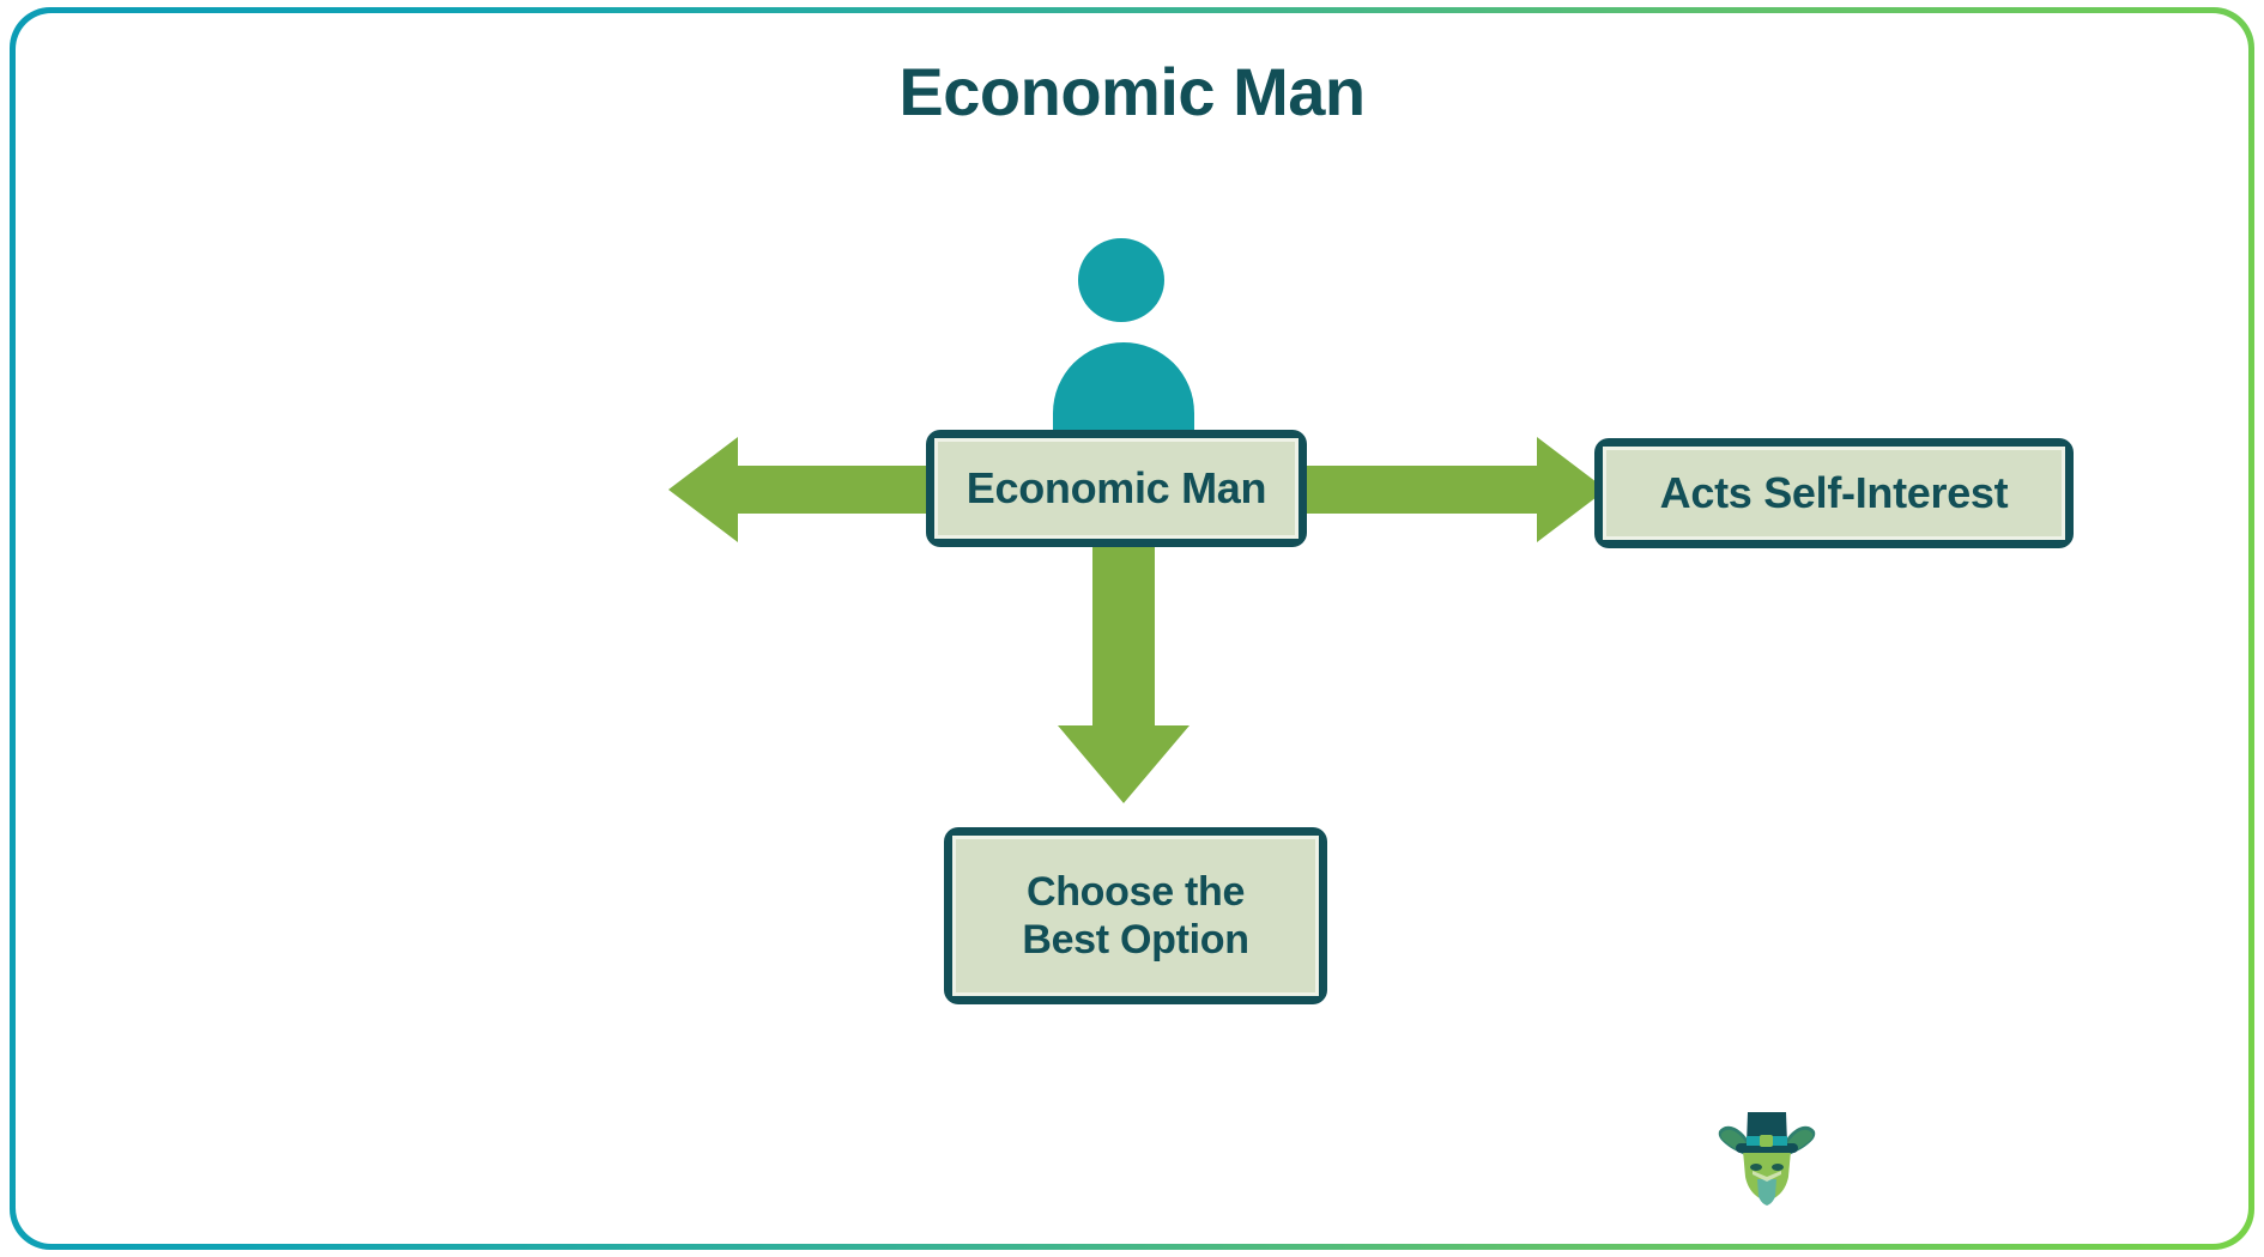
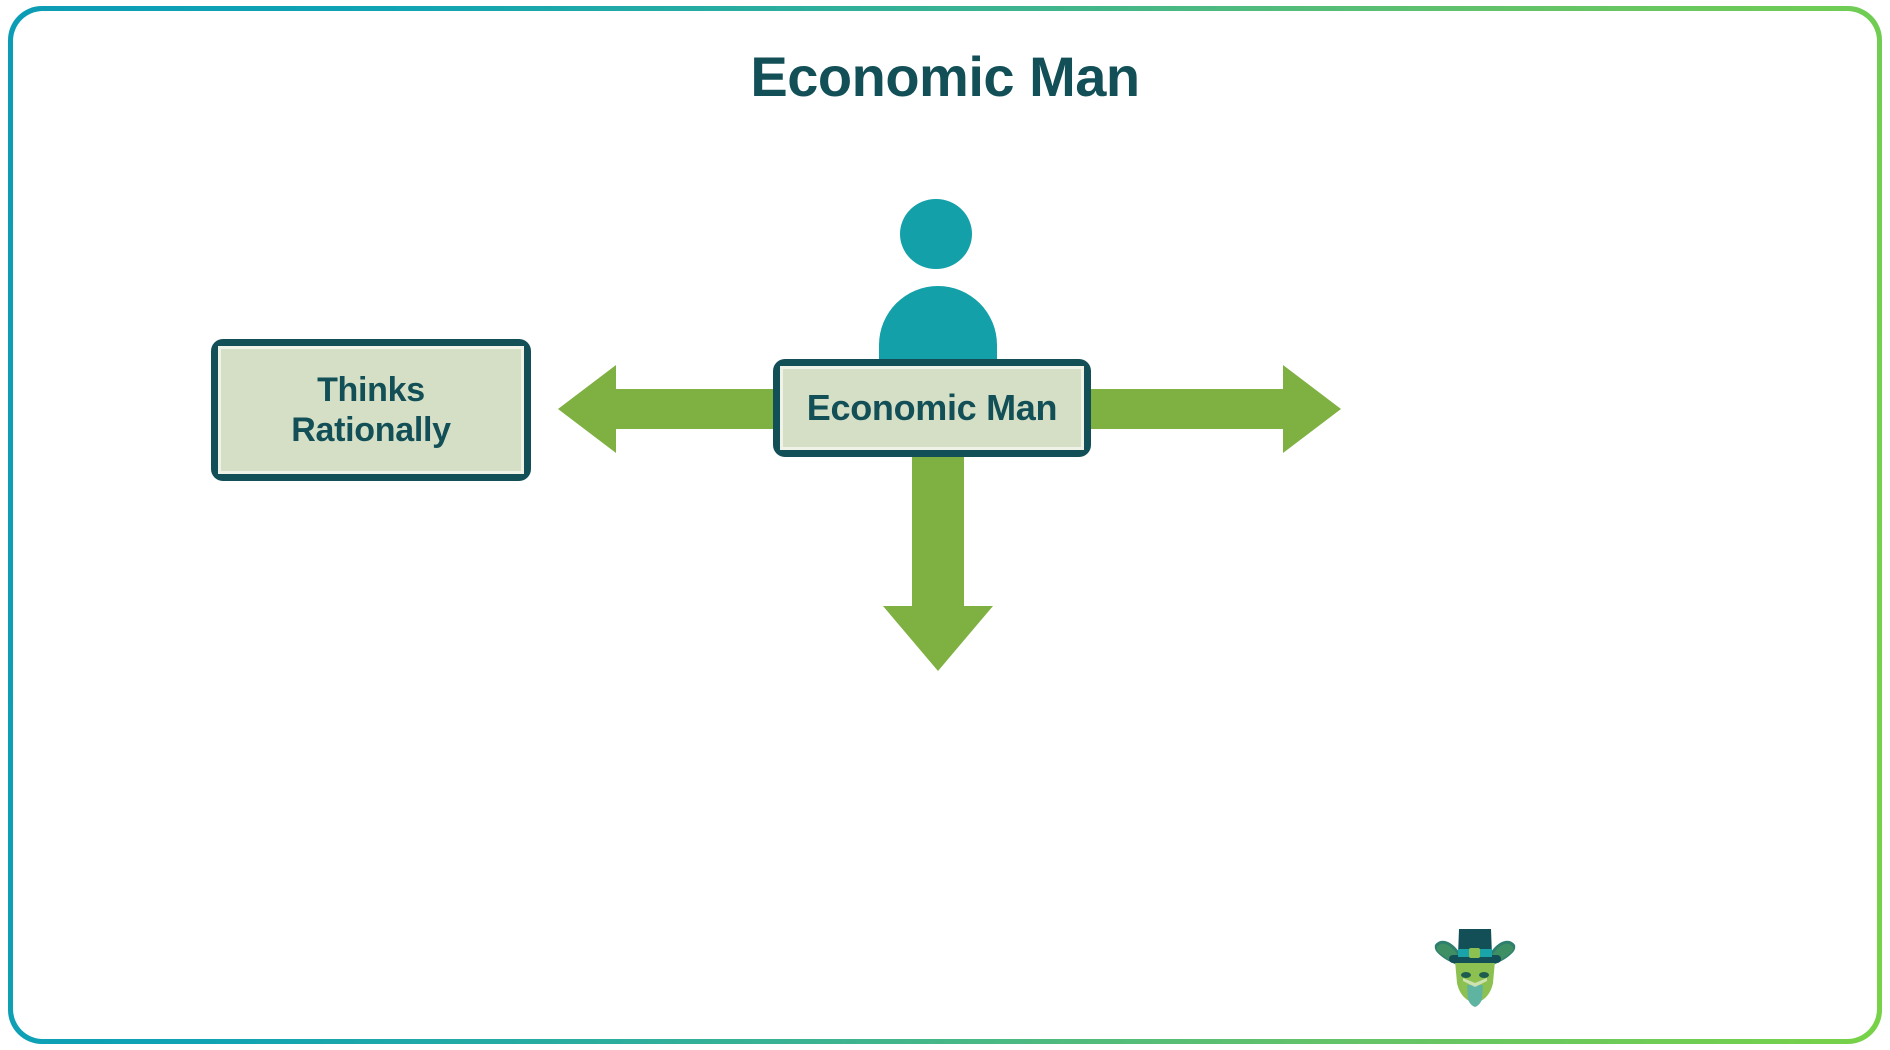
  Economic Man
+ Thinks
+ Rationally
  Economic Man
- Acts Self-Interest
- Choose the
- Best Option
